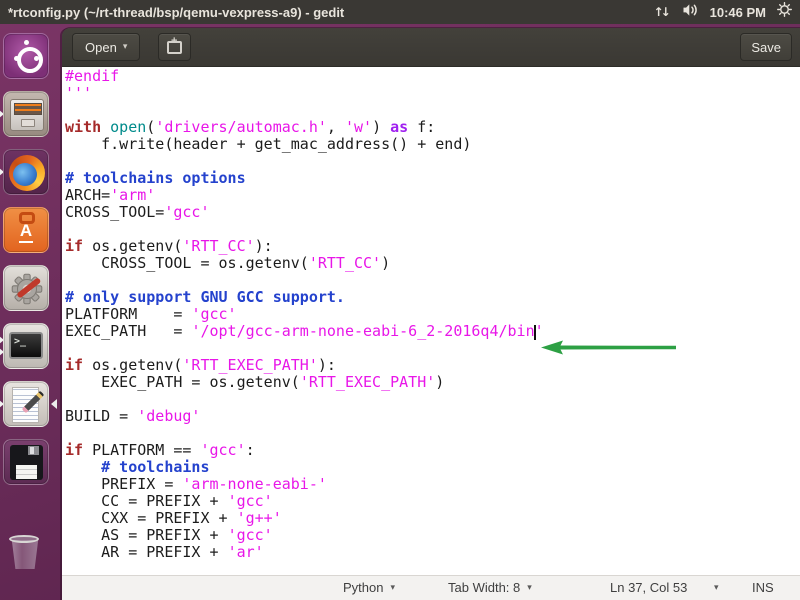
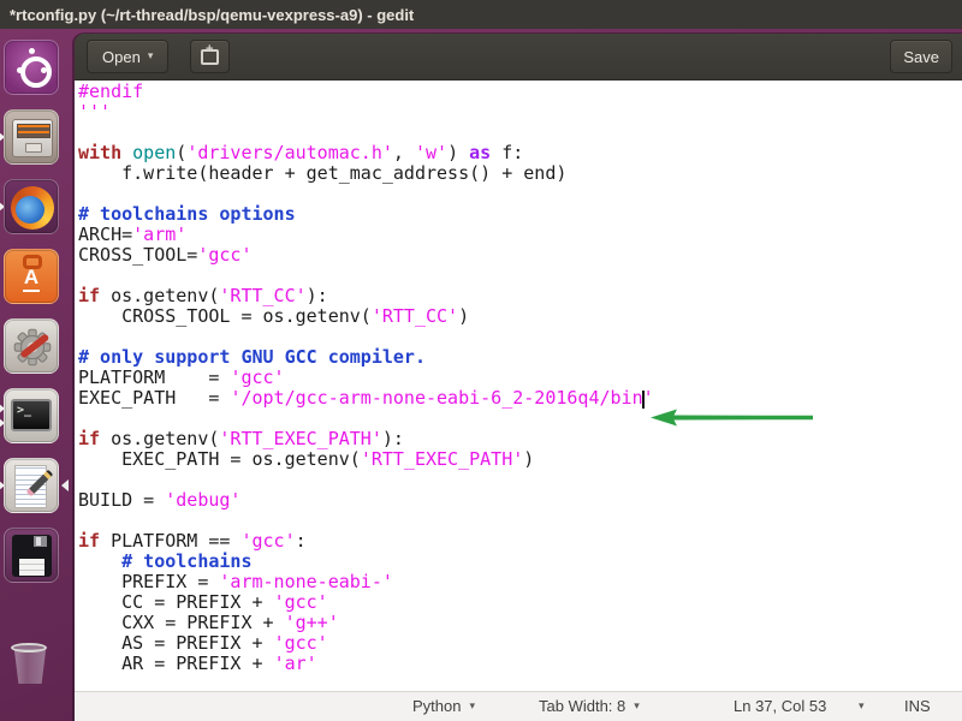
  *rtconfig.py (~/rt-thread/bsp/qemu-vexpress-a9) - gedit
- ↑↓
- 10:46 PM
  A
  >_
  Open
  ▾
  Save
  #endif
  '''
  with open('drivers/automac.h', 'w') as f:
  f.write(header + get_mac_address() + end)
  # toolchains options
  ARCH='arm'
  CROSS_TOOL='gcc'
  if os.getenv('RTT_CC'):
  CROSS_TOOL = os.getenv('RTT_CC')
- # only support GNU GCC support.
+ # only support GNU GCC compiler.
  PLATFORM = 'gcc'
  EXEC_PATH = '/opt/gcc-arm-none-eabi-6_2-2016q4/bin'
  if os.getenv('RTT_EXEC_PATH'):
  EXEC_PATH = os.getenv('RTT_EXEC_PATH')
  BUILD = 'debug'
  if PLATFORM == 'gcc':
  # toolchains
  PREFIX = 'arm-none-eabi-'
  CC = PREFIX + 'gcc'
  CXX = PREFIX + 'g++'
  AS = PREFIX + 'gcc'
  AR = PREFIX + 'ar'
  Python
  ▾
  Tab Width: 8
  ▾
  Ln 37, Col 53
  ▾
  INS
